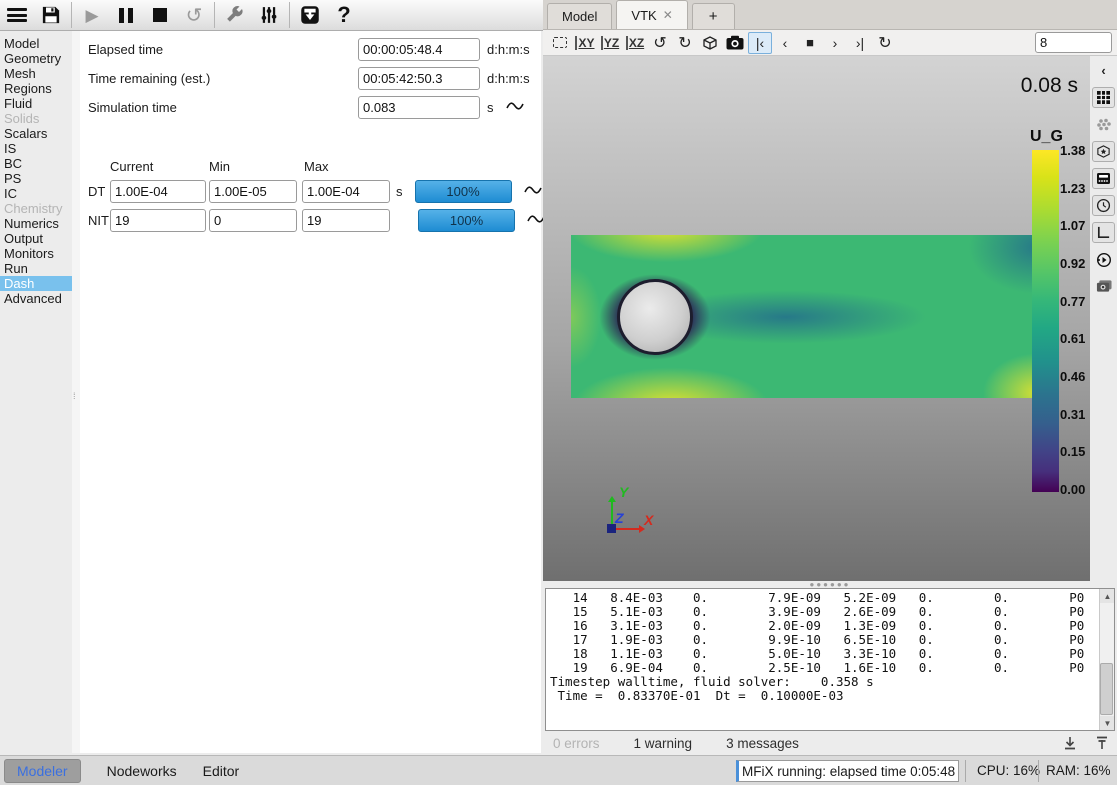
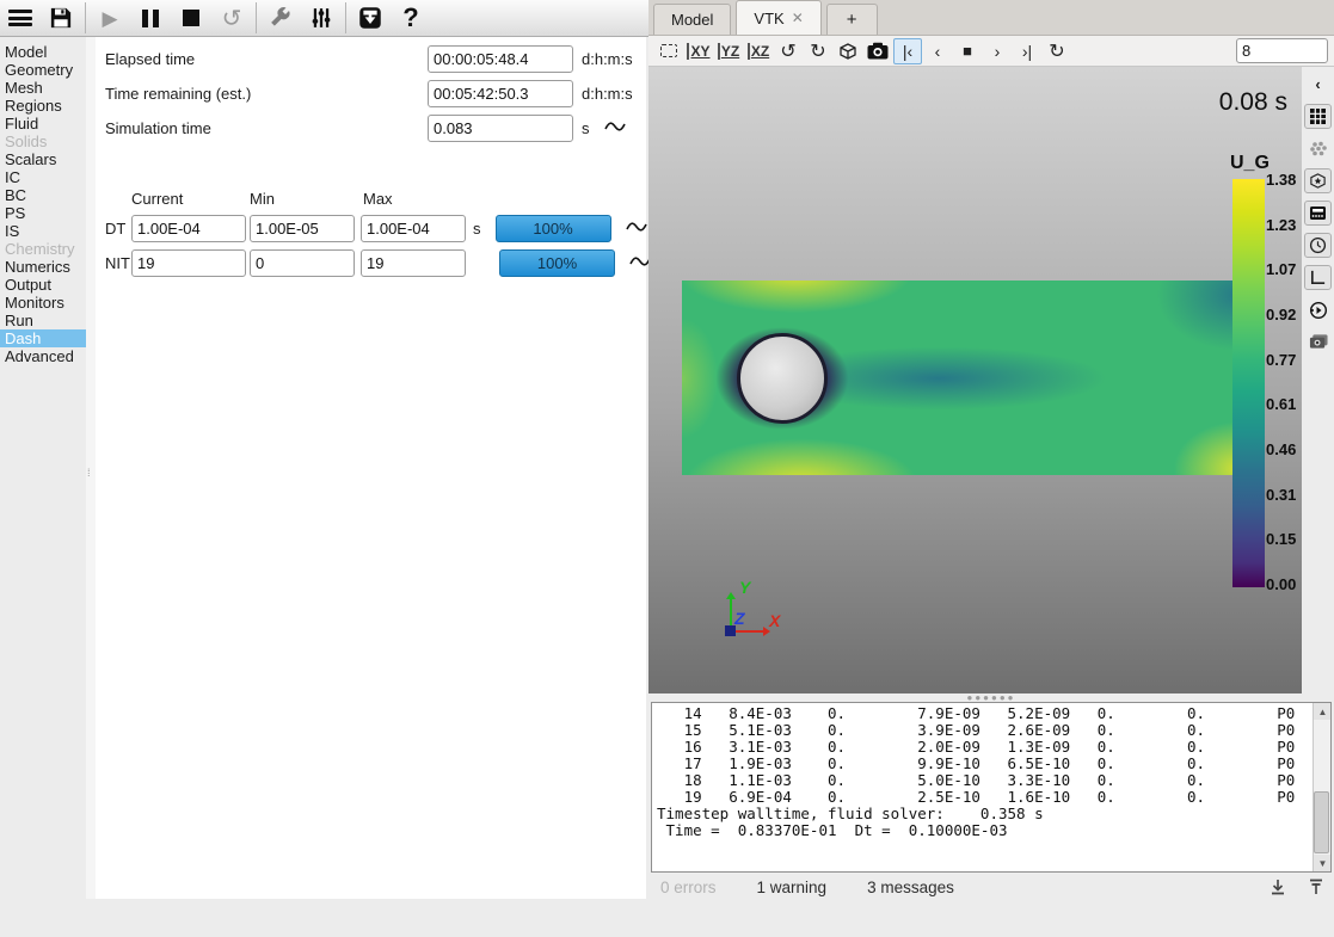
  ▶
  ↺
  ?
  Model
  Geometry
  Mesh
  Regions
  Fluid
  Solids
  Scalars
- IS
+ IC
  BC
  PS
- IC
+ IS
  Chemistry
  Numerics
  Output
  Monitors
  Run
  Dash
  Advanced
  ⁞
  Elapsed time
  00:00:05:48.4
  d:h:m:s
  Time remaining (est.)
  00:05:42:50.3
  d:h:m:s
  Simulation time
  0.083
  s
  Current
  Min
  Max
  DT
  1.00E-04
  1.00E-05
  1.00E-04
  s
  100%
  NIT
  19
  0
  19
  100%
  Model
  VTK
  ✕
  +
  XY
  YZ
  XZ
  ↺
  ↻
  |‹
  ‹
  ■
  ›
  ›|
  ↻
  8
  0.08 s
  U_G
  1.38
  1.23
  1.07
  0.92
  0.77
  0.61
  0.46
  0.31
  0.15
  0.00
  Y
  X
  Z
  ‹
  ●●●●●●
  14 8.4E-03 0. 7.9E-09 5.2E-09 0. 0. P0
  15 5.1E-03 0. 3.9E-09 2.6E-09 0. 0. P0
  16 3.1E-03 0. 2.0E-09 1.3E-09 0. 0. P0
  17 1.9E-03 0. 9.9E-10 6.5E-10 0. 0. P0
  18 1.1E-03 0. 5.0E-10 3.3E-10 0. 0. P0
  19 6.9E-04 0. 2.5E-10 1.6E-10 0. 0. P0
  Timestep walltime, fluid solver: 0.358 s
  Time = 0.83370E-01 Dt = 0.10000E-03
  ▲
  ▼
  0 errors
  1 warning
  3 messages
- Modeler
- Nodeworks
- Editor
- MFiX running: elapsed time 0:05:48
- CPU: 16%
- RAM: 16%
